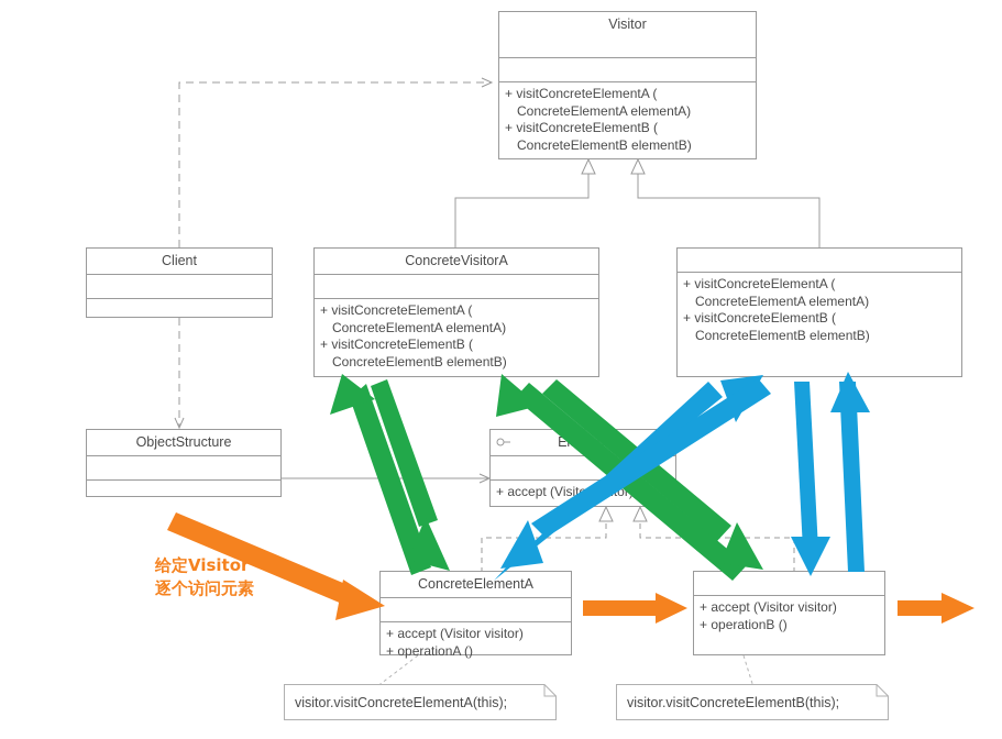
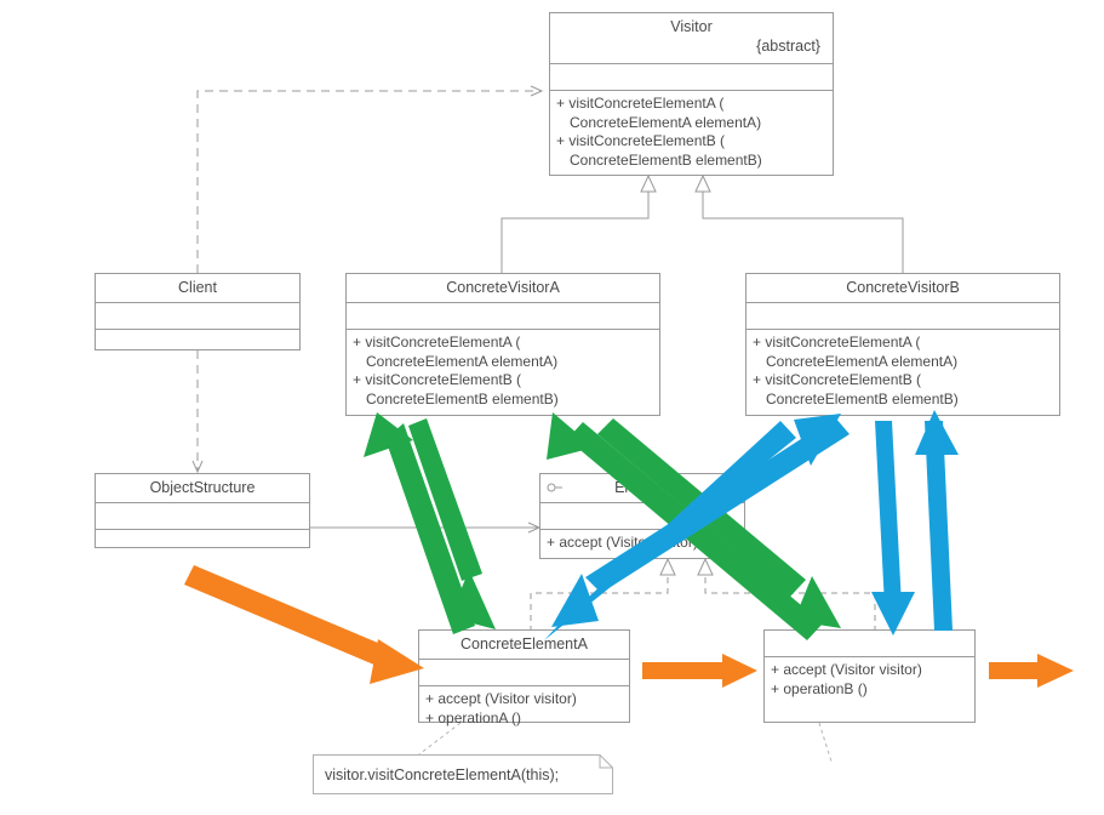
  Visitor
+ {abstract}
  + visitConcreteElementA (
  ConcreteElementA elementA)
  + visitConcreteElementB (
  ConcreteElementB elementB)
  Client
  ConcreteVisitorA
  + visitConcreteElementA (
  ConcreteElementA elementA)
  + visitConcreteElementB (
  ConcreteElementB elementB)
+ ConcreteVisitorB
  + visitConcreteElementA (
  ConcreteElementA elementA)
  + visitConcreteElementB (
  ConcreteElementB elementB)
  ObjectStructure
  ConcreteElementA
  + accept (Visitor visitor)
  + operationA ()
  + accept (Visitor visitor)
  + operationB ()
  visitor.visitConcreteElementA(this);
- visitor.visitConcreteElementB(this);
- 给定Visitor
- 逐个访问元素
